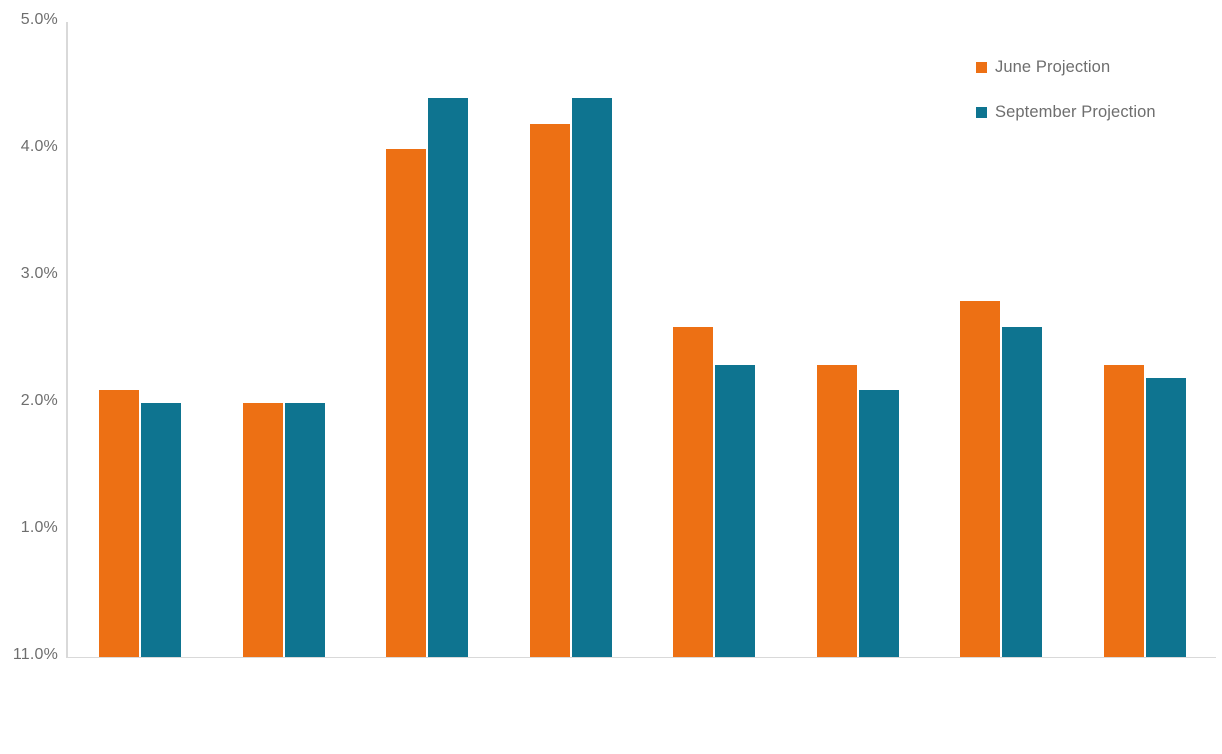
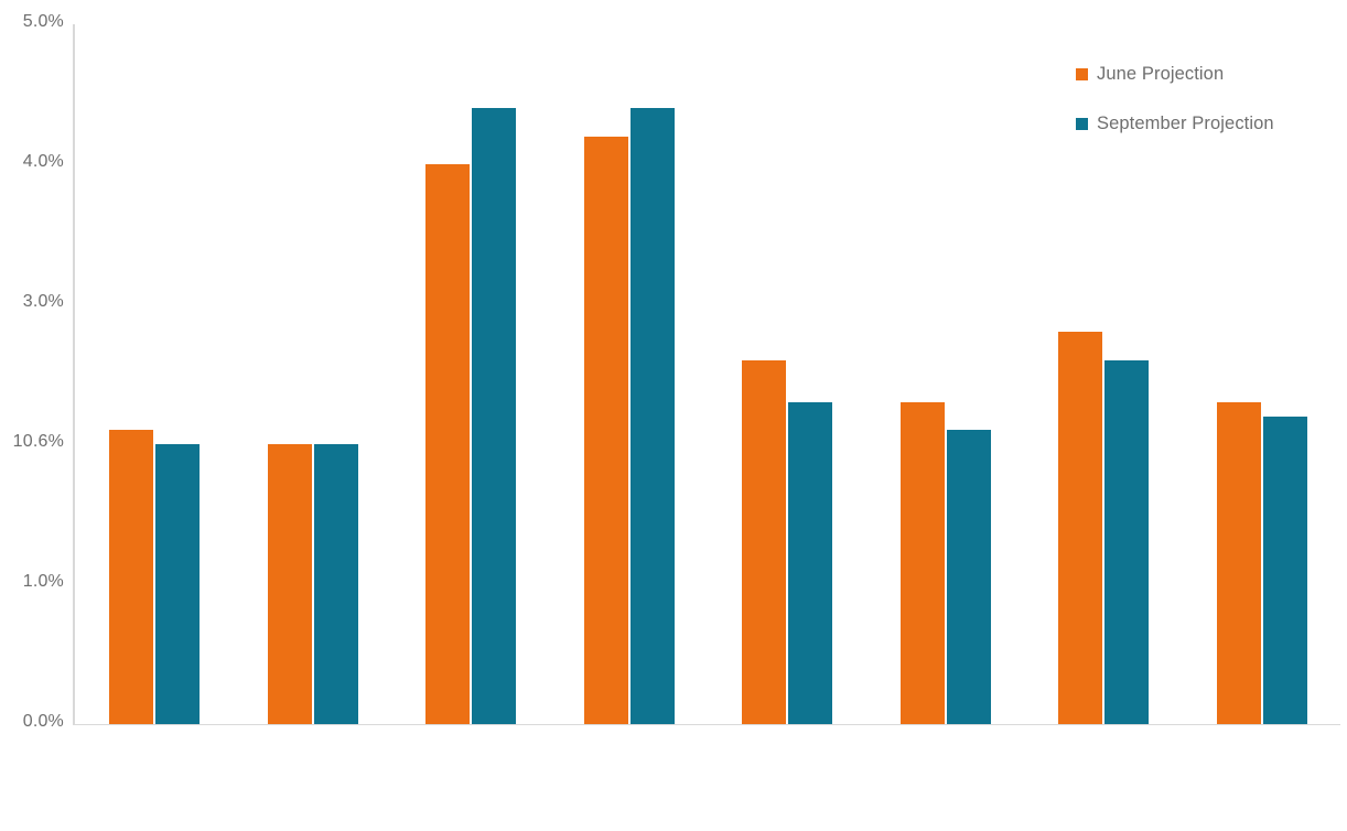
  5.0%
  4.0%
  3.0%
- 2.0%
+ 10.6%
  1.0%
- 11.0%
+ 0.0%
  June Projection
  September Projection
